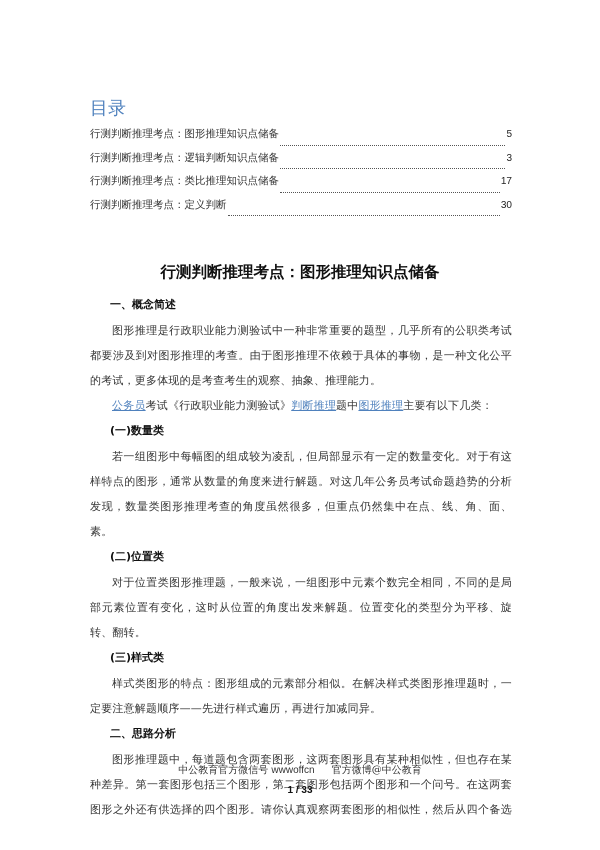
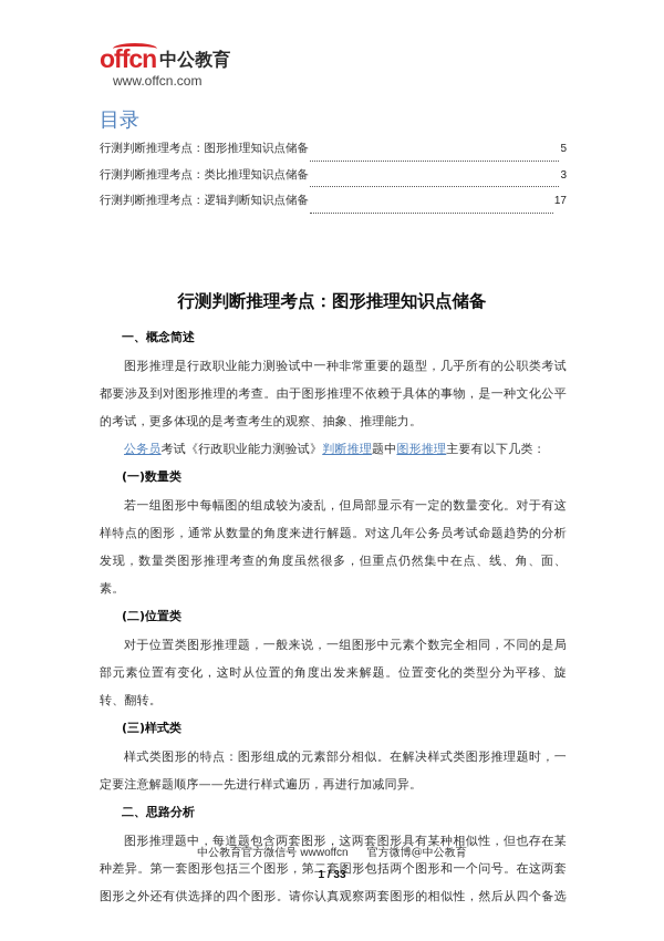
+ offcn
+ 中公教育
+ www.offcn.com
  目录
  行测判断推理考点：图形推理知识点储备
  5
- 行测判断推理考点：逻辑判断知识点储备
+ 行测判断推理考点：类比推理知识点储备
  3
- 行测判断推理考点：类比推理知识点储备
+ 行测判断推理考点：逻辑判断知识点储备
  17
- 行测判断推理考点：定义判断
- 30
  行测判断推理考点：图形推理知识点储备
  一、概念简述
  图形推理是行政职业能力测验试中一种非常重要的题型，几乎所有的公职类考试都要涉及到对图形推理的考查。由于图形推理不依赖于具体的事物，是一种文化公平的考试，更多体现的是考查考生的观察、抽象、推理能力。
  公务员考试《行政职业能力测验试》判断推理题中图形推理主要有以下几类：
  (一)数量类
  若一组图形中每幅图的组成较为凌乱，但局部显示有一定的数量变化。对于有这样特点的图形，通常从数量的角度来进行解题。对这几年公务员考试命题趋势的分析发现，数量类图形推理考查的角度虽然很多，但重点仍然集中在点、线、角、面、素。
  (二)位置类
  对于位置类图形推理题，一般来说，一组图形中元素个数完全相同，不同的是局部元素位置有变化，这时从位置的角度出发来解题。位置变化的类型分为平移、旋转、翻转。
  (三)样式类
  样式类图形的特点：图形组成的元素部分相似。在解决样式类图形推理题时，一定要注意解题顺序——先进行样式遍历，再进行加减同异。
  二、思路分析
  图形推理题中，每道题包含两套图形，这两套图形具有某种相似性，但也存在某种差异。第一套图形包括三个图形，第二套图形包括两个图形和一个问号。在这两套图形之外还有供选择的四个图形。请你认真观察两套图形的相似性，然后从四个备选
  中公教育官方微信号 wwwoffcn 官方微博@中公教育
  1 / 33
